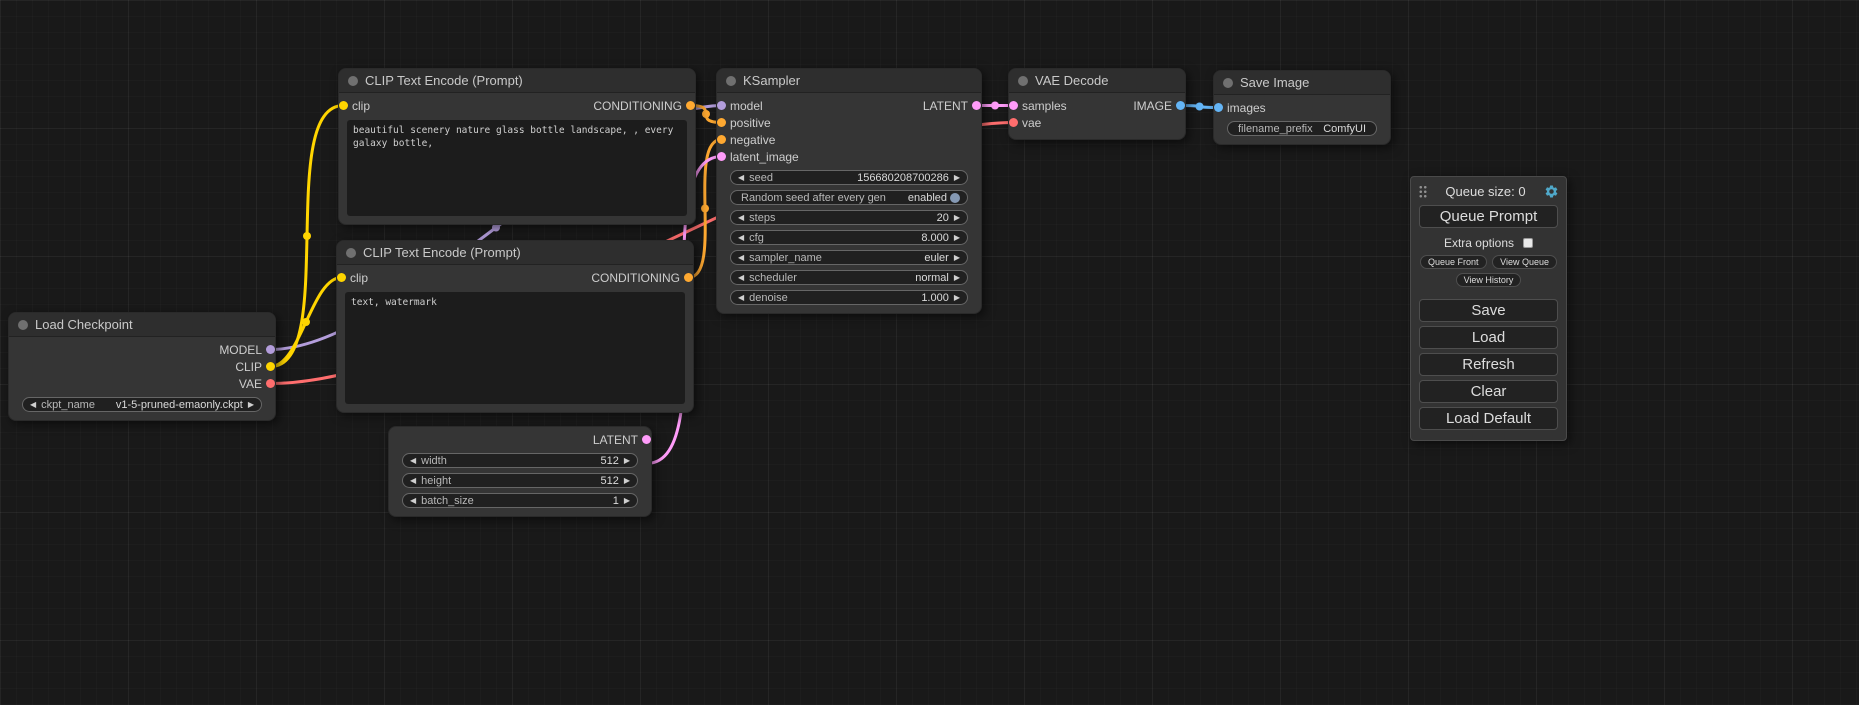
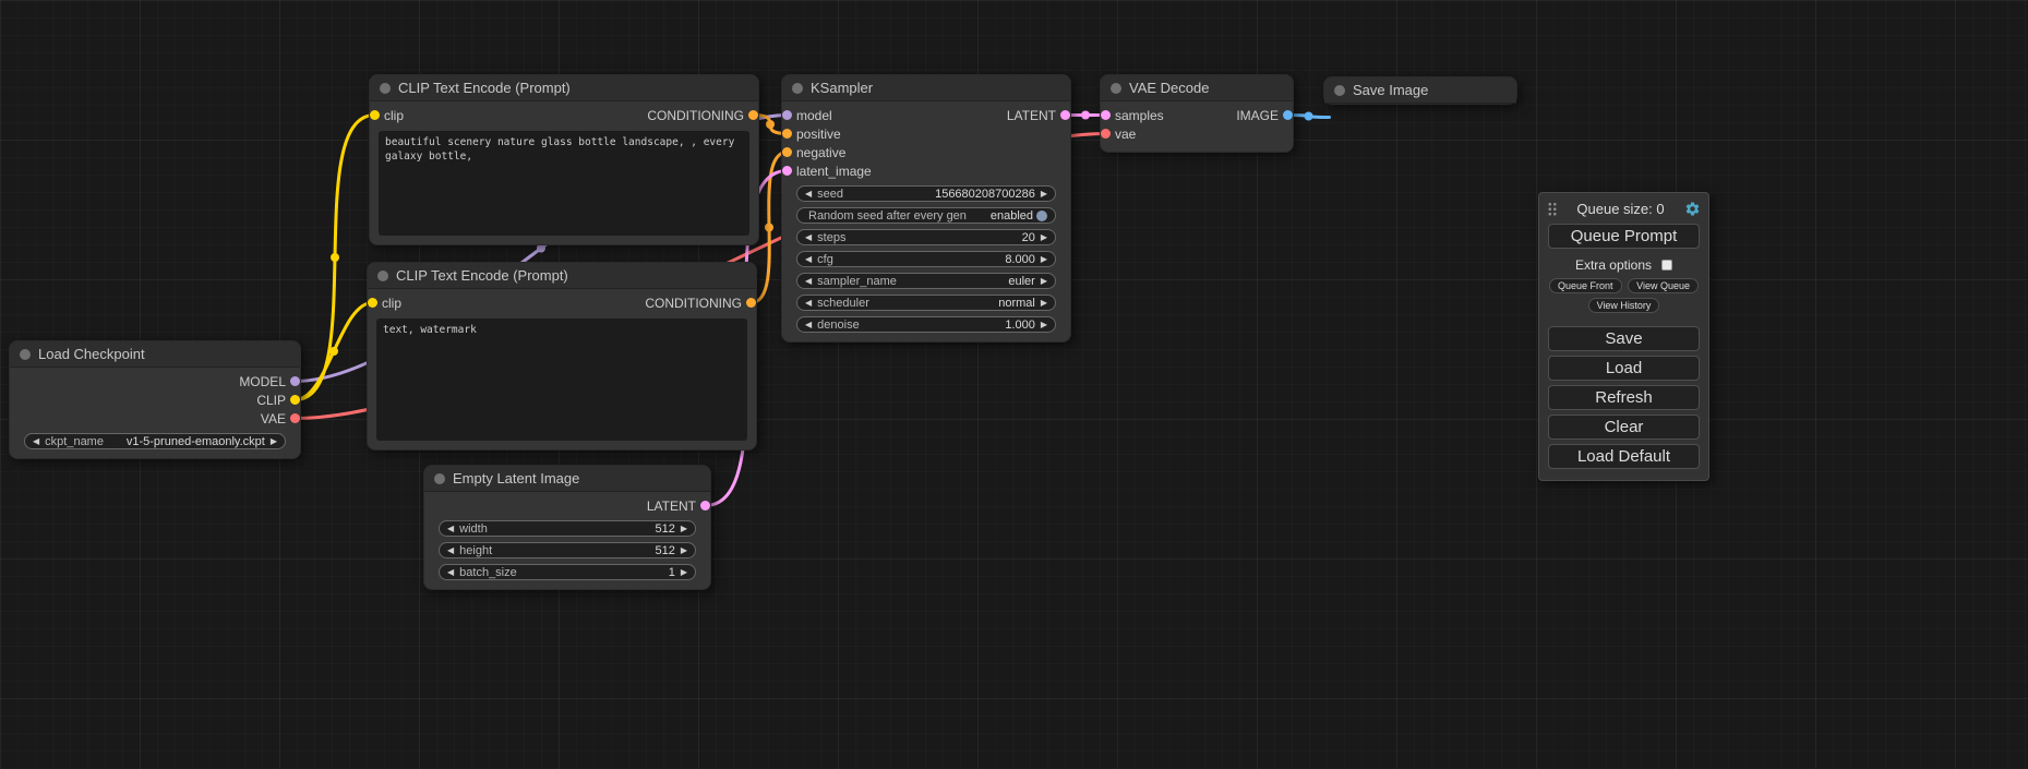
  Load Checkpoint
  MODEL
  CLIP
  VAE
  ◀
  ckpt_name
  v1-5-pruned-emaonly.ckpt
  ▶
  CLIP Text Encode (Prompt)
  clip
  CONDITIONING
  beautiful scenery nature glass bottle landscape, , every galaxy bottle,
  CLIP Text Encode (Prompt)
  clip
  CONDITIONING
  text, watermark
+ Empty Latent Image
  LATENT
  ◀
  width
  512
  ▶
  ◀
  height
  512
  ▶
  ◀
  batch_size
  1
  ▶
  KSampler
  model
  LATENT
  positive
  negative
  latent_image
  ◀
  seed
  156680208700286
  ▶
  Random seed after every gen
  enabled
  ◀
  steps
  20
  ▶
  ◀
  cfg
  8.000
  ▶
  ◀
  sampler_name
  euler
  ▶
  ◀
  scheduler
  normal
  ▶
  ◀
  denoise
  1.000
  ▶
  VAE Decode
  samples
  IMAGE
  vae
  Save Image
- images
- filename_prefix
- ComfyUI
  Queue size: 0
  Queue Prompt
  Extra options
  Queue Front
  View Queue
  View History
  Save
  Load
  Refresh
  Clear
  Load Default
